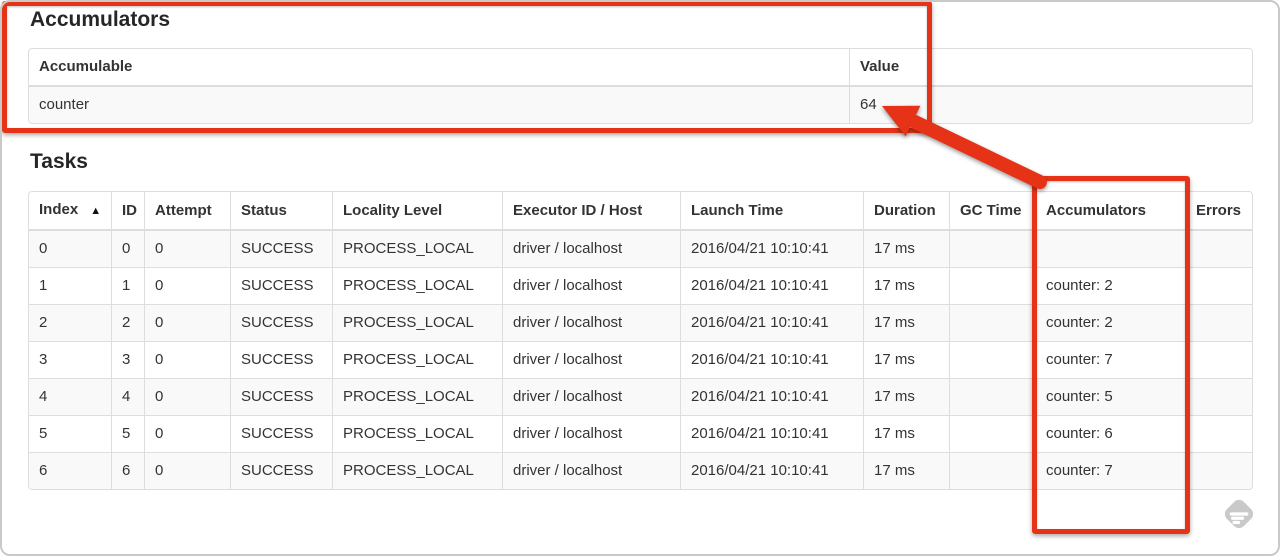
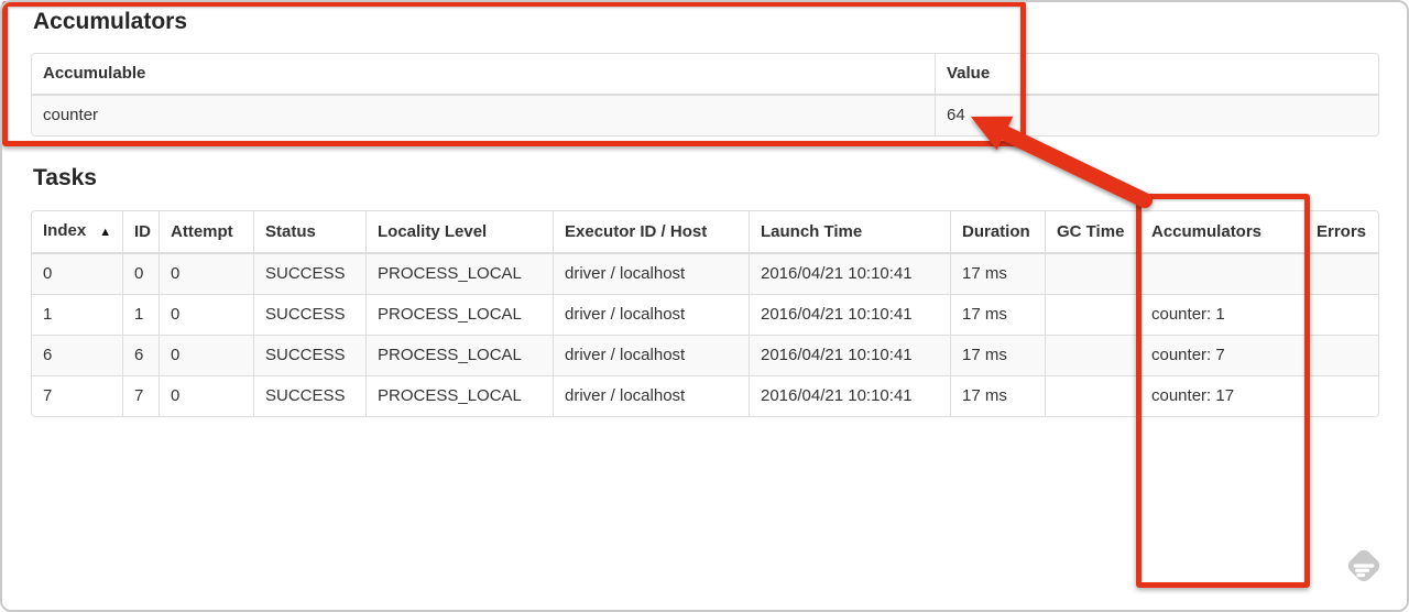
  Accumulators
  Accumulable	Value
  counter	64
  Tasks
  Index ▲	ID	Attempt	Status	Locality Level	Executor ID / Host	Launch Time	Duration	GC Time	Accumulators	Errors
  0	0	0	SUCCESS	PROCESS_LOCAL	driver / localhost	2016/04/21 10:10:41	17 ms
- 1	1	0	SUCCESS	PROCESS_LOCAL	driver / localhost	2016/04/21 10:10:41	17 ms		counter: 2
+ 1	1	0	SUCCESS	PROCESS_LOCAL	driver / localhost	2016/04/21 10:10:41	17 ms		counter: 1
- 2	2	0	SUCCESS	PROCESS_LOCAL	driver / localhost	2016/04/21 10:10:41	17 ms		counter: 2
- 3	3	0	SUCCESS	PROCESS_LOCAL	driver / localhost	2016/04/21 10:10:41	17 ms		counter: 7
- 4	4	0	SUCCESS	PROCESS_LOCAL	driver / localhost	2016/04/21 10:10:41	17 ms		counter: 5
- 5	5	0	SUCCESS	PROCESS_LOCAL	driver / localhost	2016/04/21 10:10:41	17 ms		counter: 6
  6	6	0	SUCCESS	PROCESS_LOCAL	driver / localhost	2016/04/21 10:10:41	17 ms		counter: 7
+ 7	7	0	SUCCESS	PROCESS_LOCAL	driver / localhost	2016/04/21 10:10:41	17 ms		counter: 17
